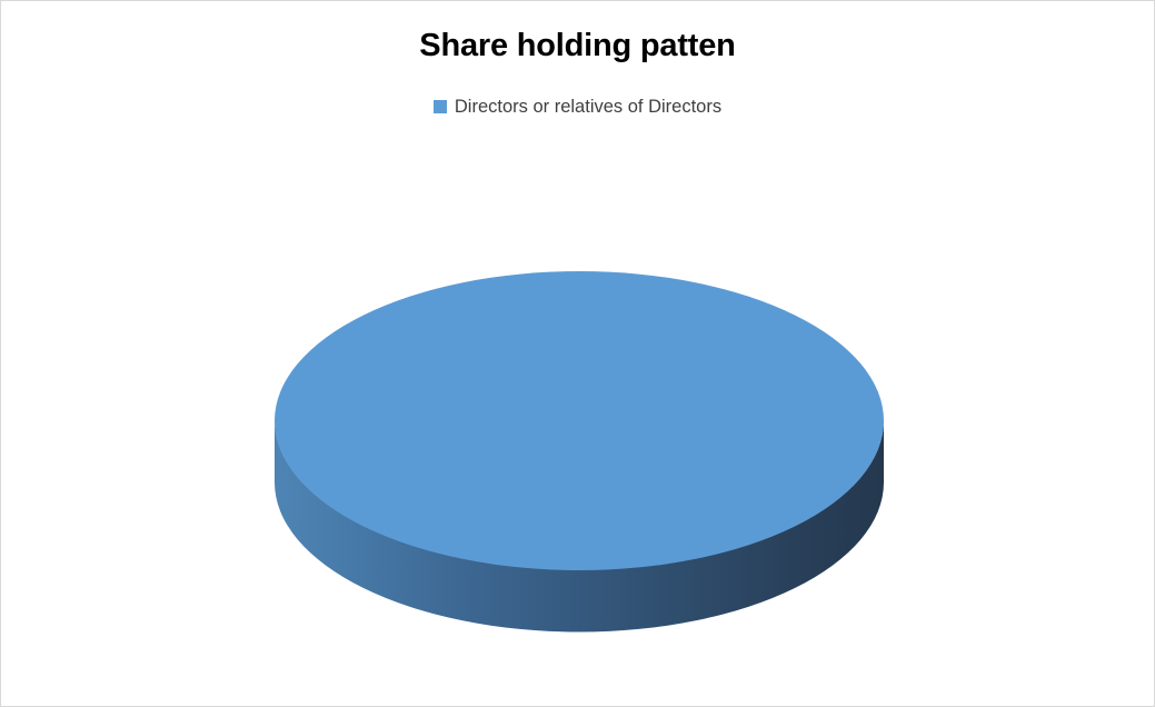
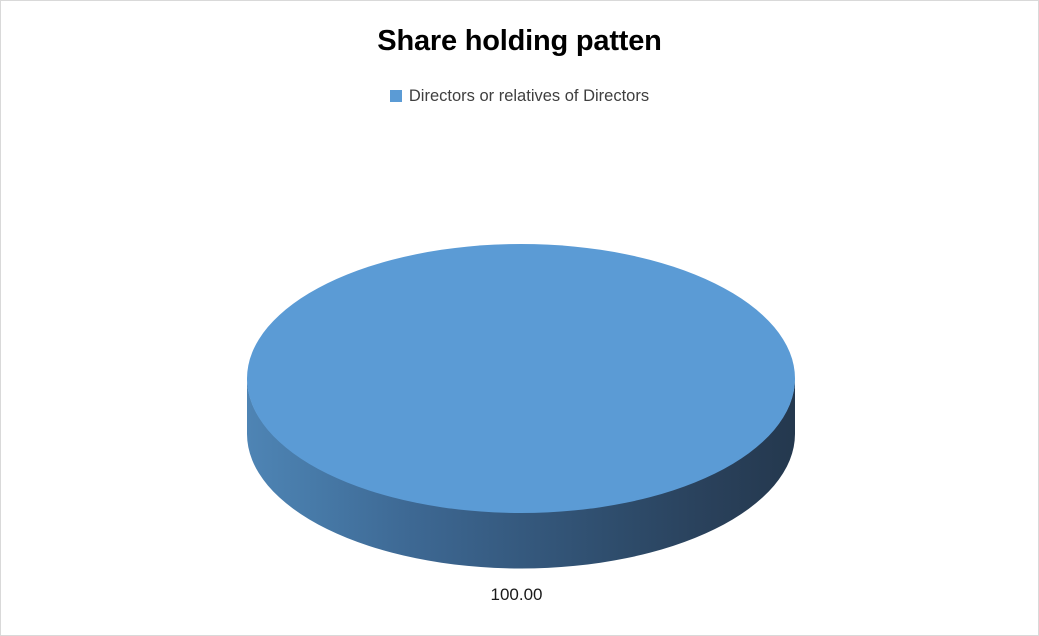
  Share holding patten
  Directors or relatives of Directors
+ 100.00
